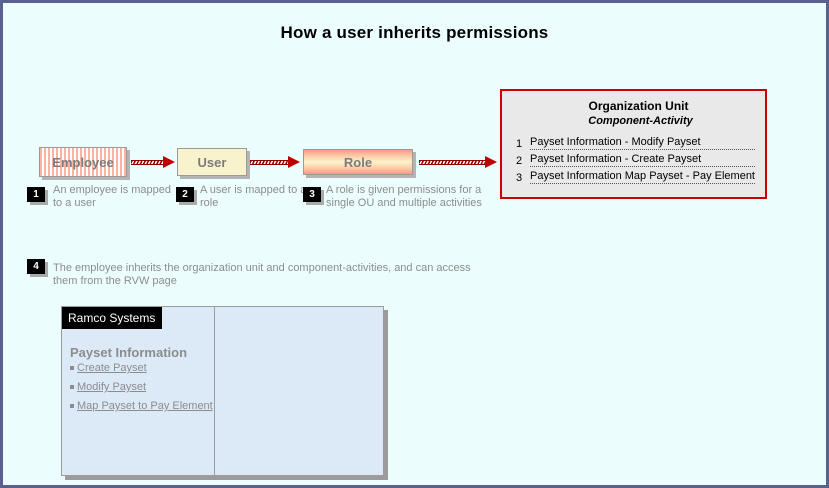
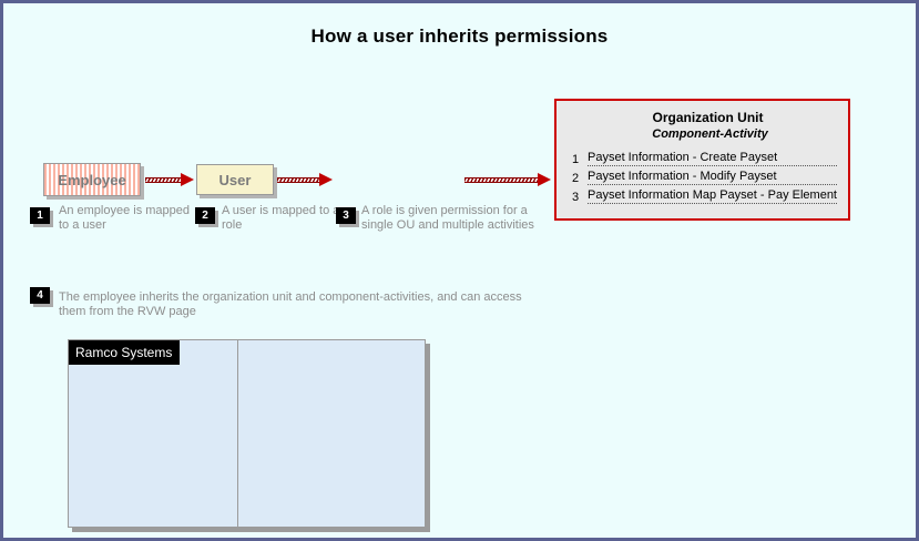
  How a user inherits permissions
  Employee
  User
- Role
  1
  An employee is mapped to a user
  2
  A user is mapped to role
  3
- A role is given permissions for a single OU and multiple activities
+ A role is given permission for a single OU and multiple activities
  4
  The employee inherits the organization unit and component-activities, and can access them from the RVW page
  Organization Unit
  Component-Activity
  1
- Payset Information - Modify Payset
+ Payset Information - Create Payset
  2
- Payset Information - Create Payset
+ Payset Information - Modify Payset
  3
  Payset Information Map Payset - Pay Element
  Ramco Systems
- Payset Information
- Create Payset
- Modify Payset
- Map Payset to Pay Element
